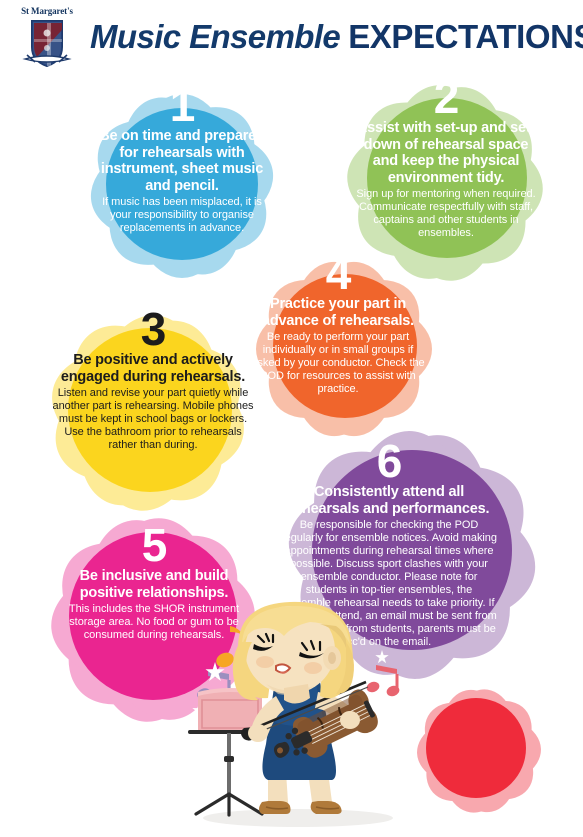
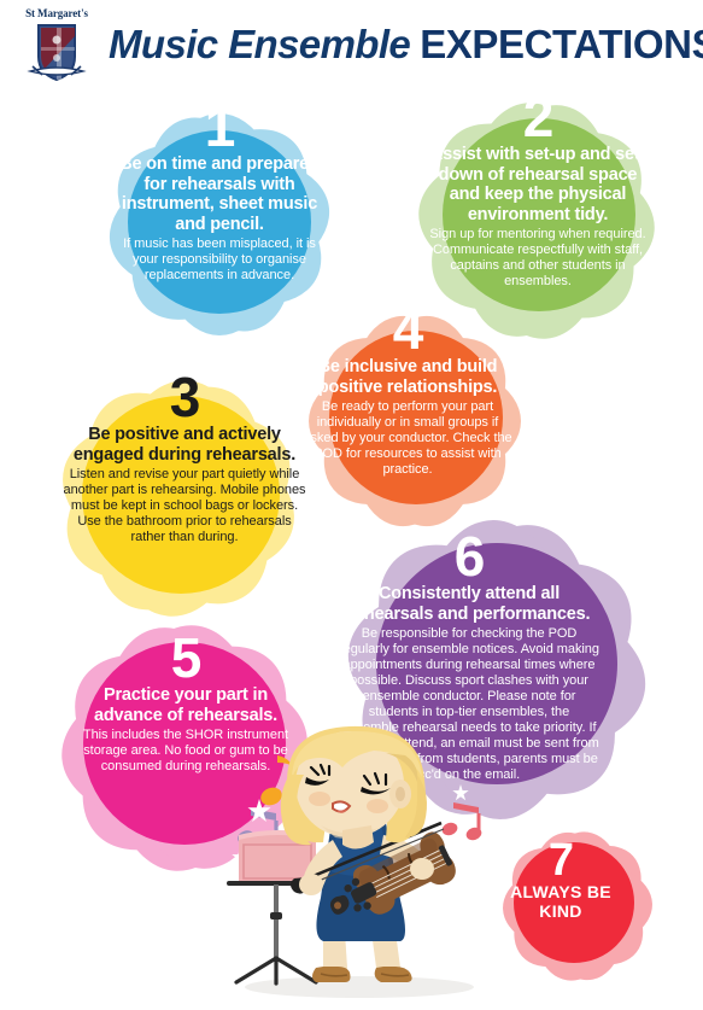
  St Margaret's
  Music Ensemble EXPECTATION
  1
  Be on time and prepared for rehearsals with instrument, sheet music and pencil.
  If music has been misplaced, it is your responsibility to organise replacements in advance.
  2
  Assist with set-up and set-down of rehearsal space and keep the physical environment tidy.
  Sign up for mentoring when required. Communicate respectfully with staff, captains and other students in ensembles.
  3
  Be positive and actively engaged during rehearsals.
  Listen and revise your part quietly while another part is rehearsing. Mobile phones must be kept in school bags or lockers. Use the bathroom prior to rehearsals rather than during.
  4
- Practice your part in advance of rehearsals.
+ Be inclusive and build positive relationships.
  Be ready to perform your part individually or in small groups if asked by your conductor. Check the POD for resources to assist with practice.
  5
- Be inclusive and build positive relationships.
+ Practice your part in advance of rehearsals.
  This includes the SHOR instrument storage area. No food or gum to be consumed during rehearsals.
  6
  Consistently attend all rehearsals and performances.
  Be responsible for checking the POD regularly for ensemble notices. Avoid making appointments during rehearsal times where possible. Discuss sport clashes with your ensemble conductor. Please note for students in top-tier ensembles, the ble rehearsal needs to take priority. If tend, an email must be sent from rom students, parents must be c'd on the email.
+ 7
+ ALWAYS BE KIND
